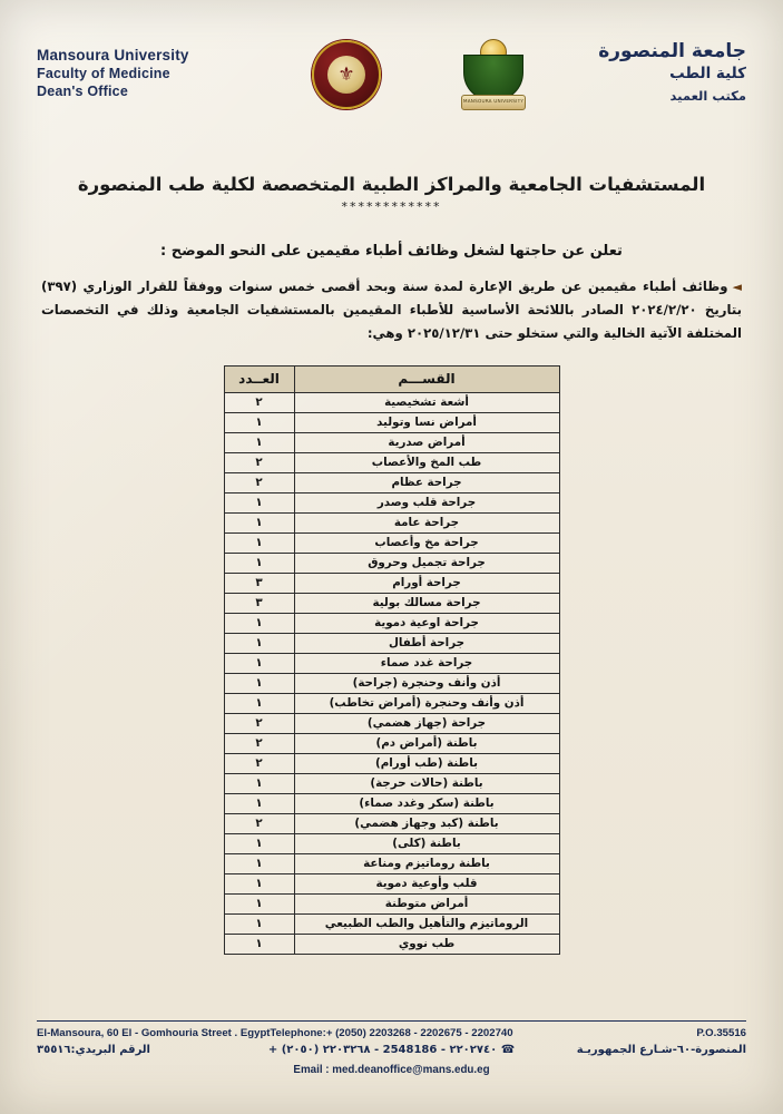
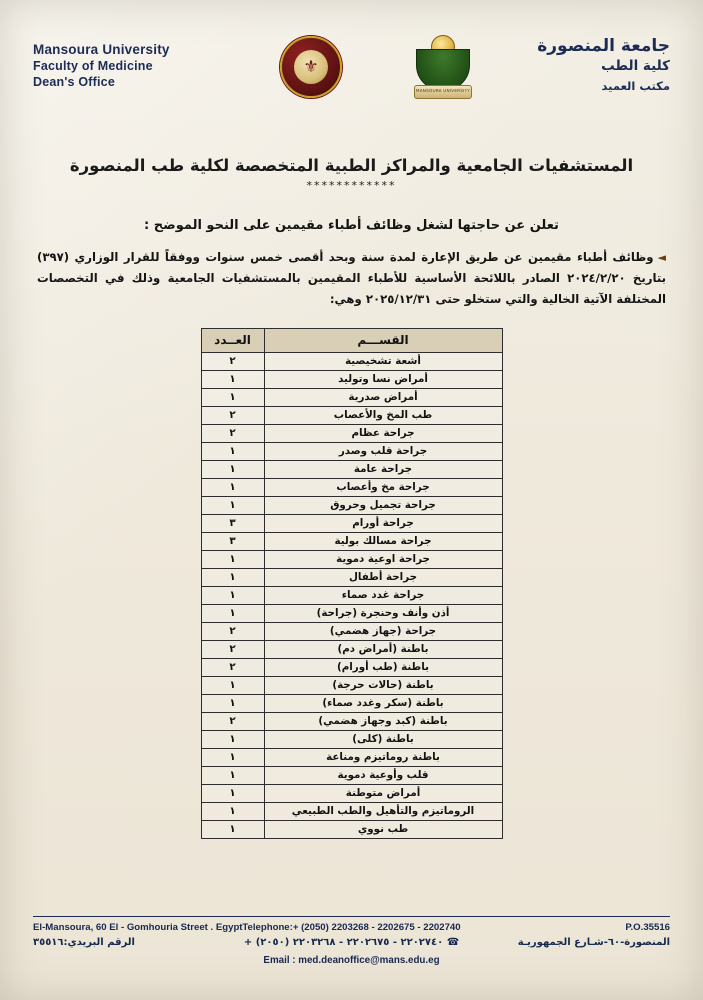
  Mansoura University
  Faculty of Medicine
  Dean's Office
  ⚜
  جامعة المنصورة
  كلية الطب
  مكتب العميد
  المستشفيات الجامعية والمراكز الطبية المتخصصة لكلية طب المنصورة
  ************
  تعلن عن حاجتها لشغل وظائف أطباء مقيمين على النحو الموضح :
  ◄وظائف أطباء مقيمين عن طريق الإعارة لمدة سنة وبحد أقصى خمس سنوات ووفقاً للقرار الوزاري (٣٩٧) بتاريخ ٢٠٢٤/٢/٢٠ الصادر باللائحة الأساسية للأطباء المقيمين بالمستشفيات الجامعية وذلك في التخصصات المختلفة الآتية الخالية والتي ستخلو حتى ٢٠٢٥/١٢/٣١ وهي:
  القســـم	العــدد
  أشعة تشخيصية	٢
  أمراض نسا وتوليد	١
  أمراض صدرية	١
  طب المخ والأعصاب	٢
  جراحة عظام	٢
  جراحة قلب وصدر	١
  جراحة عامة	١
  جراحة مخ وأعصاب	١
  جراحة تجميل وحروق	١
  جراحة أورام	٣
  جراحة مسالك بولية	٣
  جراحة اوعية دموية	١
  جراحة أطفال	١
  جراحة غدد صماء	١
  أذن وأنف وحنجرة (جراحة)	١
- أذن وأنف وحنجرة (أمراض تخاطب)	١
  جراحة (جهاز هضمي)	٢
  باطنة (أمراض دم)	٢
  باطنة (طب أورام)	٢
  باطنة (حالات حرجة)	١
  باطنة (سكر وغدد صماء)	١
  باطنة (كبد وجهاز هضمي)	٢
  باطنة (كلى)	١
  باطنة روماتيزم ومناعة	١
  قلب وأوعية دموية	١
  أمراض متوطنة	١
  الروماتيزم والتأهيل والطب الطبيعي	١
  طب نووي	١
  El-Mansoura, 60 El - Gomhouria Street . Egypt
  Telephone:+ (2050) 2203268 - 2202675 - 2202740
  P.O.35516
  الرقم البريدي:٣٥٥١٦
- ☎ ٢٢٠٢٧٤٠ - 2548186 - ٢٢٠٣٢٦٨ (٢٠٥٠) +
+ ☎ ٢٢٠٢٧٤٠ - ٢٢٠٢٦٧٥ - ٢٢٠٣٢٦٨ (٢٠٥٠) +
  المنصورة-٦٠-شـارع الجمهوريـة
  Email : med.deanoffice@mans.edu.eg
